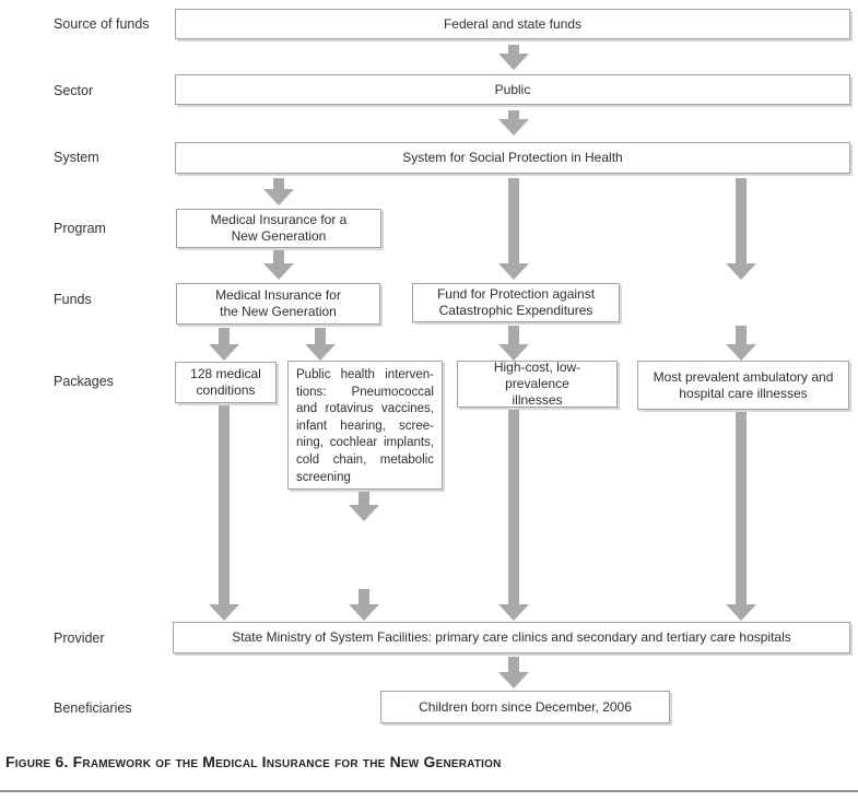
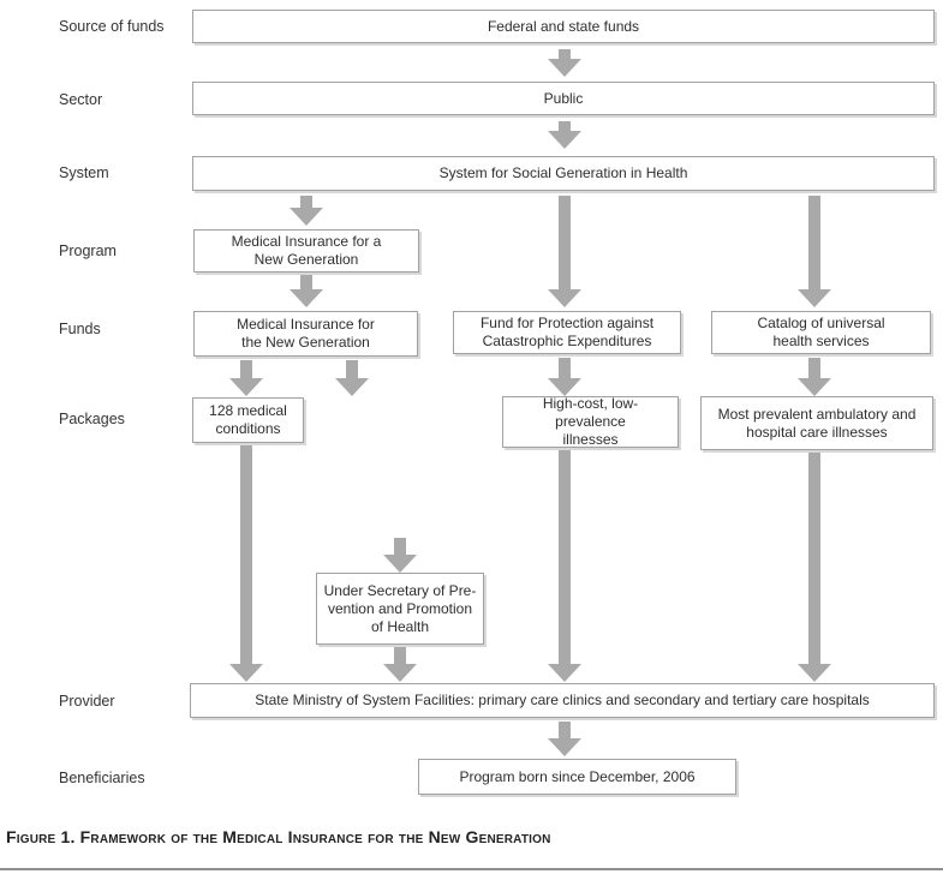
  Source of funds
  Sector
  System
  Program
  Funds
  Packages
  Provider
  Beneficiaries
  Federal and state funds
  Public
- System for Social Protection in Health
+ System for Social Generation in Health
  Medical Insurance for a
  New Generation
  Medical Insurance for
  the New Generation
  Fund for Protection against
  Catastrophic Expenditures
+ Catalog of universal
+ health services
  128 medical
  conditions
- Public health interven-
- tions: Pneumococcal
- and rotavirus vaccines,
- infant hearing, scree-
- ning, cochlear implants,
- cold chain, metabolic
- screening
  High-cost, low-prevalence
  illnesses
  Most prevalent ambulatory and
  hospital care illnesses
+ Under Secretary of Pre-
+ vention and Promotion
+ of Health
  State Ministry of System Facilities: primary care clinics and secondary and tertiary care hospitals
- Children born since December, 2006
+ Program born since December, 2006
- Figure 6. Framework of the Medical Insurance for the New Generation
+ Figure 1. Framework of the Medical Insurance for the New Generation
